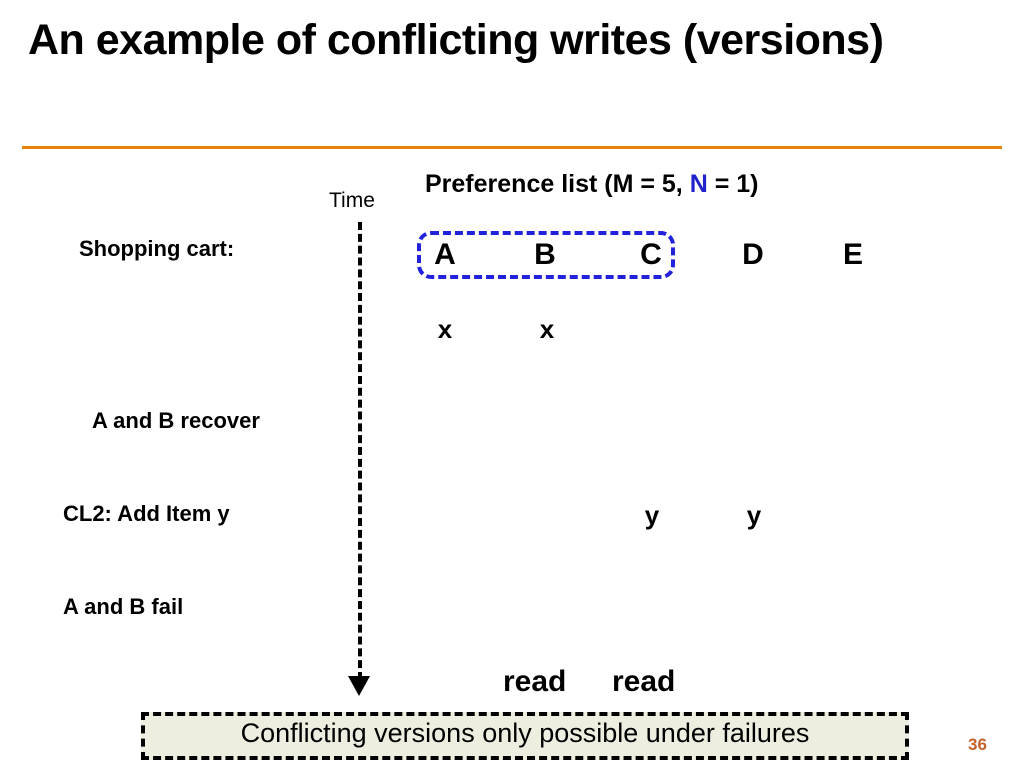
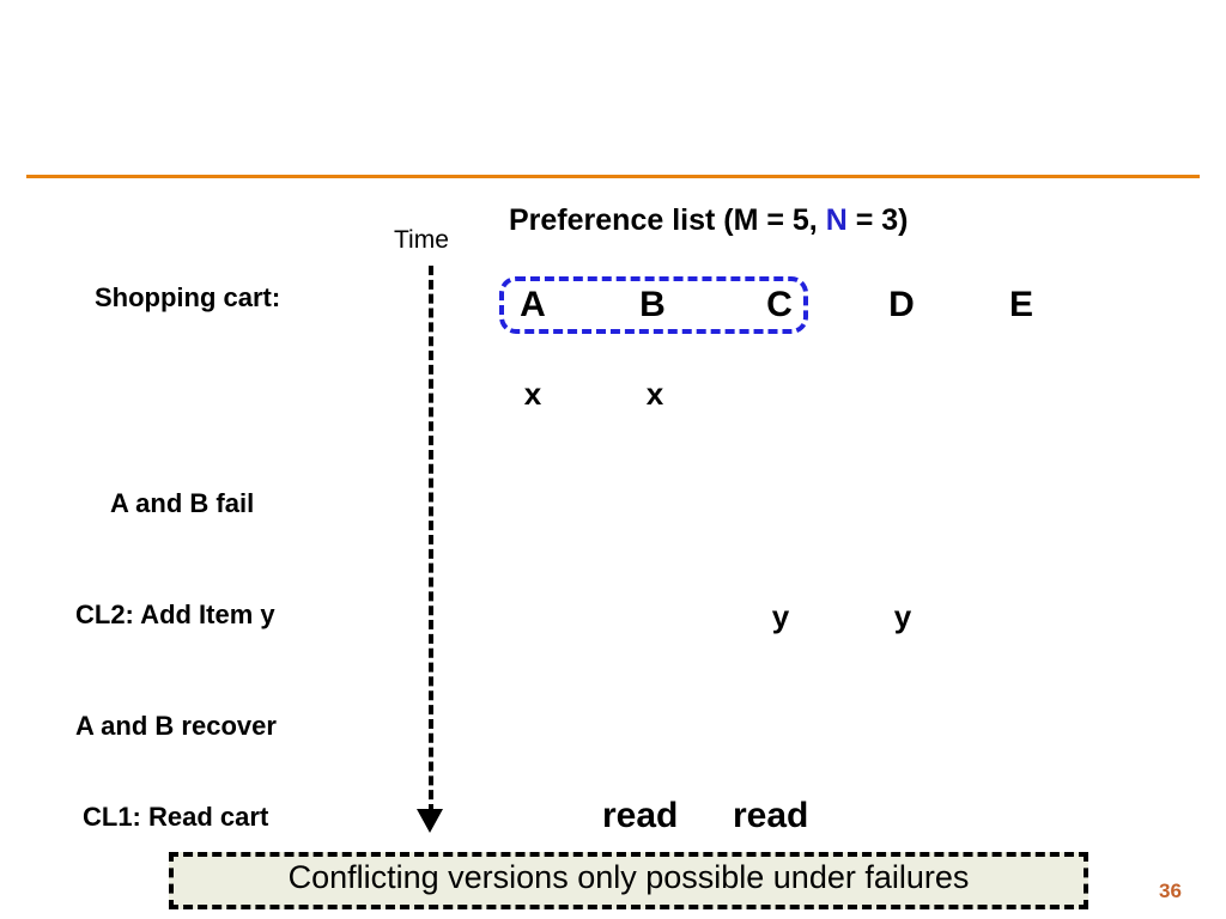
- An example of conflicting writes (versions)
- Preference list (M = 5, N = 1)
+ Preference list (M = 5, N = 3)
  Time
  Shopping cart:
- A and B recover
+ A and B fail
  CL2: Add Item y
- A and B fail
+ A and B recover
+ CL1: Read cart
  A
  B
  C
  D
  E
  x
  x
  y
  y
  read
  read
  Conflicting versions only possible under failures
  36
